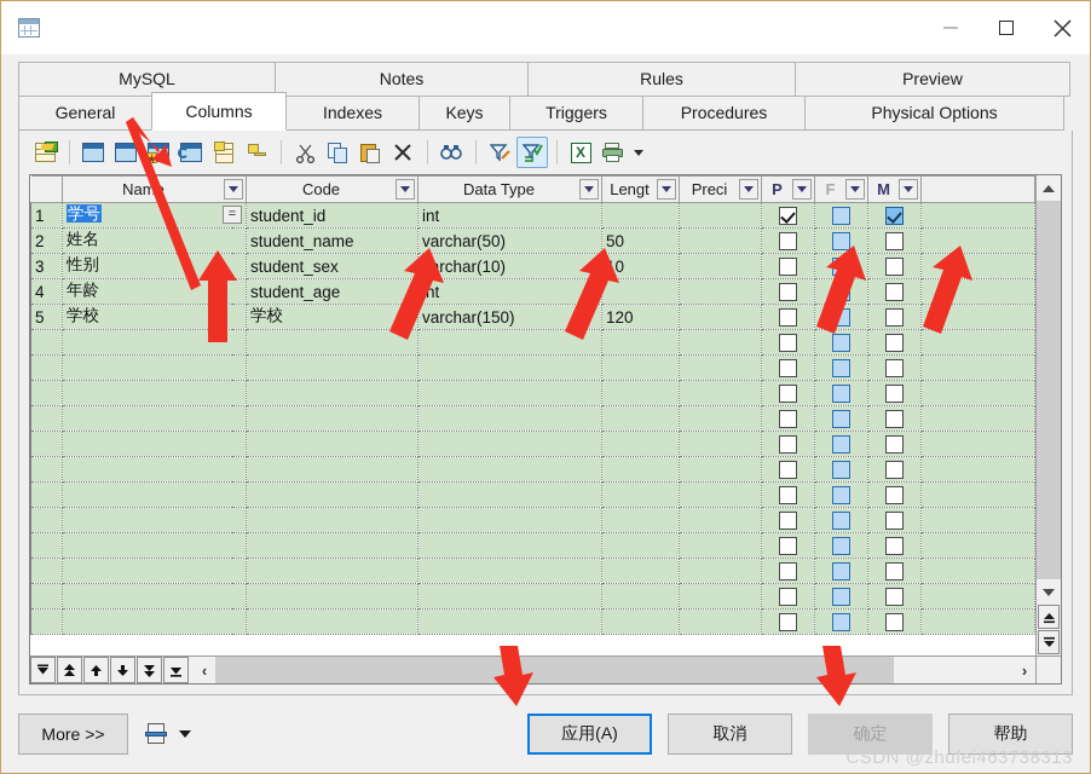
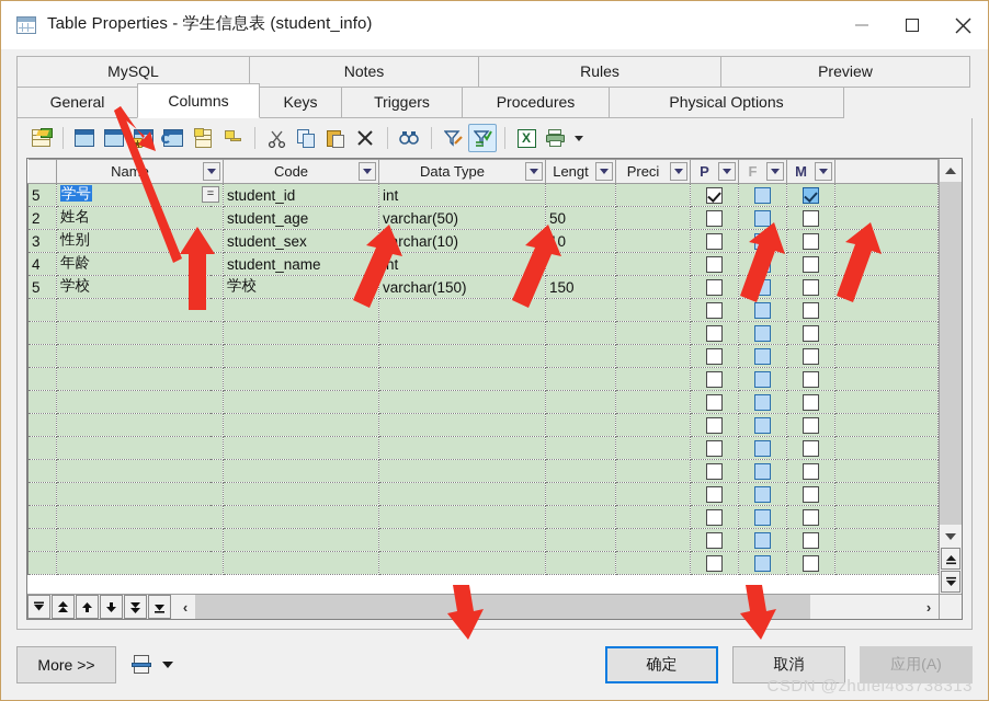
+ Table Properties - 学生信息表 (student_info)
  MySQL
  Notes
  Rules
  Preview
  General
  Columns
- Indexes
  Keys
  Triggers
  Procedures
  Physical Options
  X
  	Nam	Code	Data Type	Lengt	Preci	P	F	M
- 1	学号 =	student_id	int
+ 5	学号 =	student_id	int
- 2	姓名	student_name	varchar(50)	50
+ 2	姓名	student_age	varchar(50)	50
  3	性别	student_sex	rchar(10)	0
- 4	年龄	student_age	nt
+ 4	年龄	student_name	nt
- 5	学校	学校	varchar(150)	120
+ 5	学校	学校	varchar(150)	150
  ‹
  ›
  More >>
- 应用(A)
+ 确定
  取消
- 确定
+ 应用(A)
- 帮助
  CSDN @zhufei463738313
